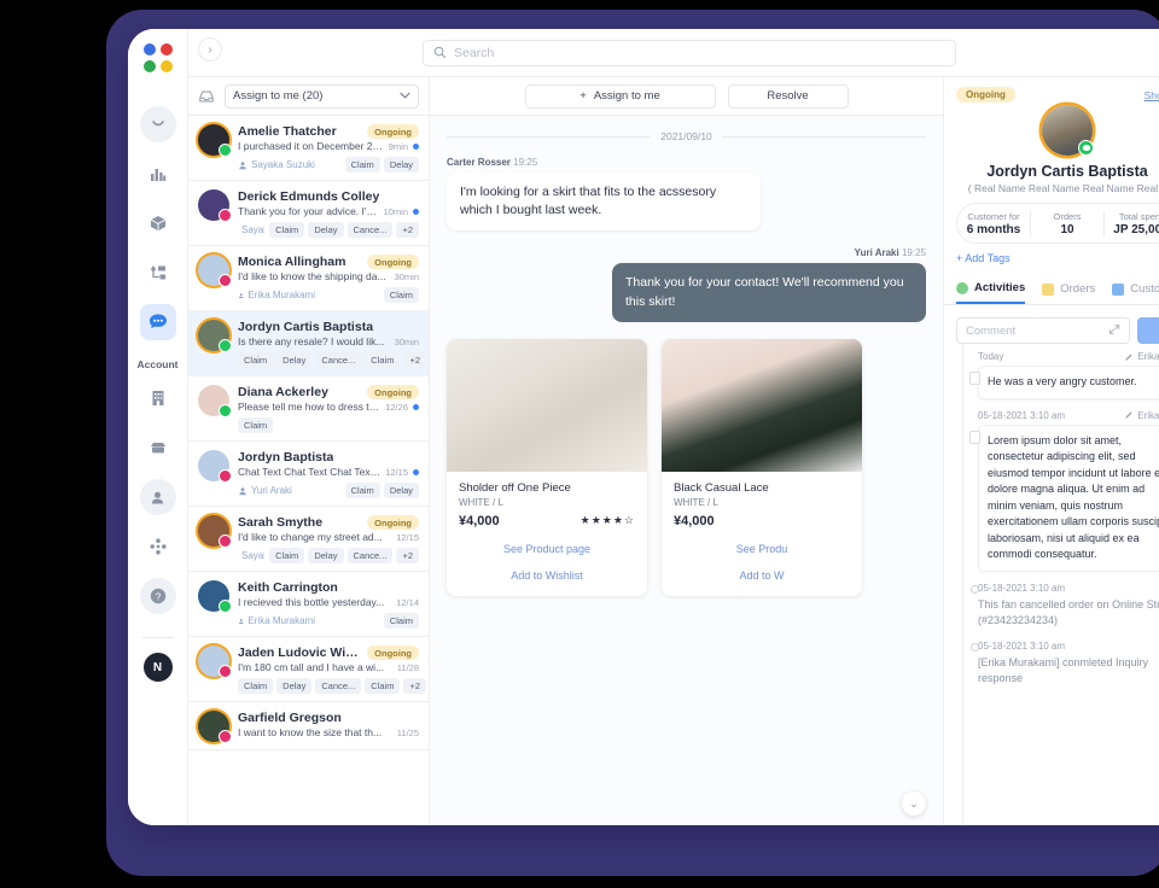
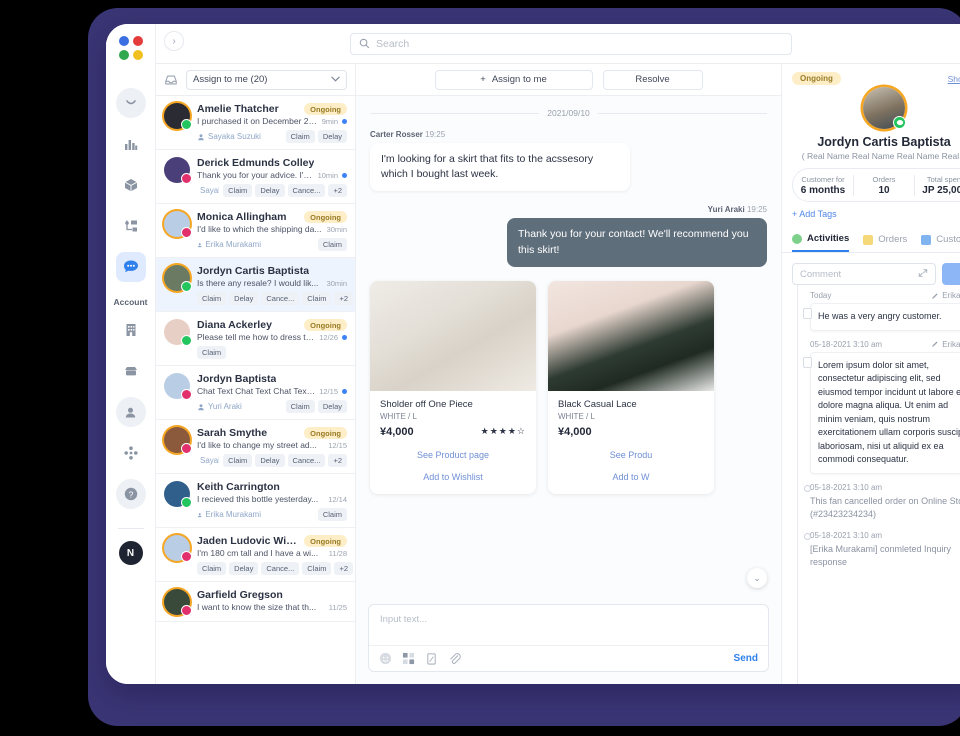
  Account
  ?
  N
  ›
  Search
  Assign to me (20)
  Amelie Thatcher
  Ongoing
  I purchased it on December 21..
  9min
  Sayaka Suzuki
  Claim
  Delay
  Derick Edmunds Colley
  Thank you for your advice. I'll ..
  10min
  Claim
  Delay
  Cance...
  +2
  Monica Allingham
  Ongoing
- I'd like to know the shipping da...
+ I'd like to which the shipping da...
  30min
  Erika Murakami
  Claim
  Jordyn Cartis Baptista
  Is there any resale? I would lik...
  30min
  Claim
  Delay
  Cance...
  Claim
  +2
  Diana Ackerley
  Ongoing
  Please tell me how to dress th..
  12/26
  Claim
  Jordyn Baptista
  Chat Text Chat Text Chat Text...
  12/15
  Yuri Araki
  Claim
  Delay
  Sarah Smythe
  Ongoing
  I'd like to change my street ad...
  12/15
  Claim
  Delay
  Cance...
  +2
  Keith Carrington
  I recieved this bottle yesterday...
  12/14
  Erika Murakami
  Claim
  Jaden Ludovic Willis
  Ongoing
  I'm 180 cm tall and I have a wi...
  11/28
  Claim
  Delay
  Cance...
  Claim
  +2
  Garfield Gregson
  I want to know the size that th...
  11/25
  +
  Assign to me
  Resolve
  2021/09/10
  Carter Rosser 19:25
  I'm looking for a skirt that fits to the acssesory which I bought last week.
  Yuri Araki 19:25
  Thank you for your contact! We'll recommend you this skirt!
  Sholder off One Piece
  WHITE / L
  ¥4,000
  ★★★★☆
  See Product page
  Add to Wishlist
  Black Casual Lace
  WHITE / L
  ¥4,000
  See Produ
  Add to W
  ⌄
+ Input text...
+ Send
  Ongoing
  Jordyn Cartis Baptista
  ( Real Name Real Name Real Name Real
  Customer for
  6 months
  Orders
  10
  Total spen
  JP 25,00
  + Add Tags
  Activities
  Orders
  Comment
  Today
  He was a very angry customer.
  05-18-2021 3:10 am
  Lorem ipsum dolor sit amet, consectetur adipiscing elit, sed eiusmod tempor incidunt ut labore e dolore magna aliqua. Ut enim ad minim veniam, quis nostrum exercitationem ullam corporis susci laboriosam, nisi ut aliquid ex ea commodi consequatur.
  05-18-2021 3:10 am
  This fan cancelled order on Online St (#23423234234)
  05-18-2021 3:10 am
  [Erika Murakami] conmleted Inquiry response
